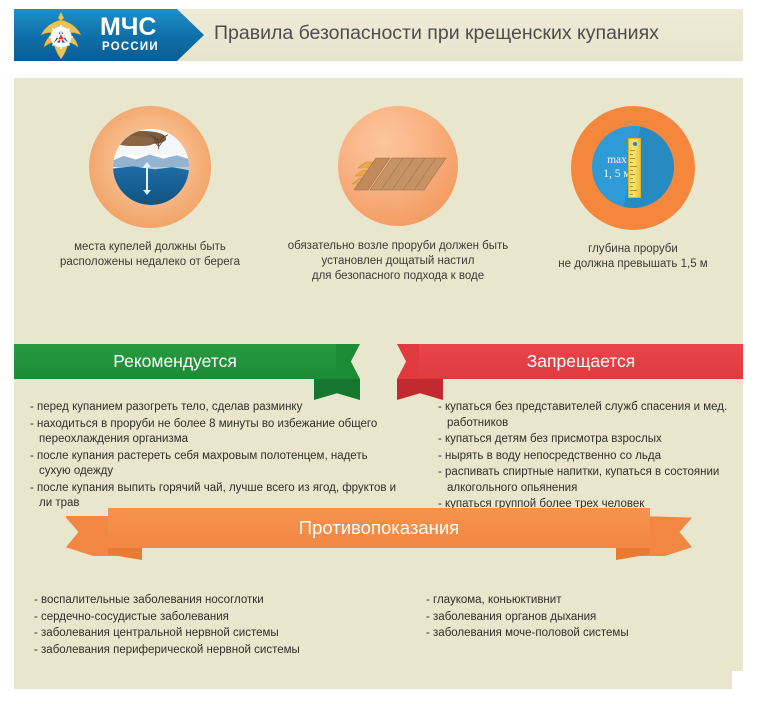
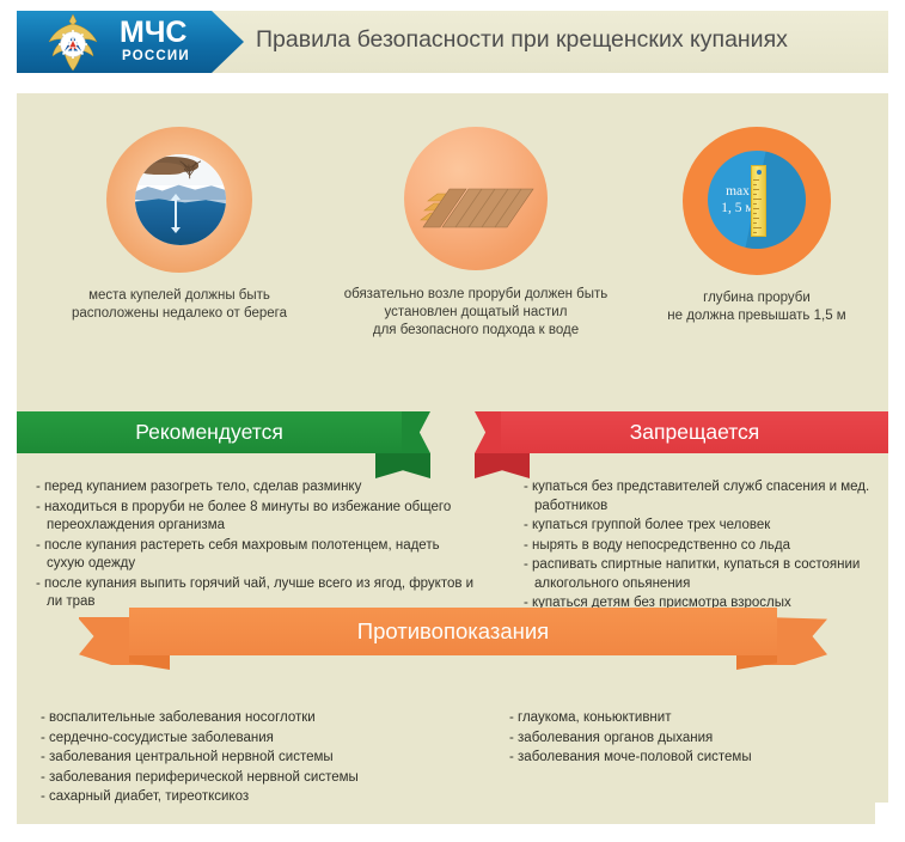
  МЧС
  РОССИИ
  Правила безопасности при крещенских купаниях
  места купелей должны быть
  расположены недалеко от берега
  обязательно возле проруби должен быть
  установлен дощатый настил
  для безопасного подхода к воде
  max
  1, 5
  глубина проруби
  не должна превышать 1,5 м
  Рекомендуется
  Запрещается
  - перед купанием разогреть тело, сделав разминку
  - находиться в проруби не более 8 минуты во избежание общего переохлаждения организма
  - после купания растереть себя махровым полотенцем, надеть сухую одежду
  - после купания выпить горячий чай, лучше всего из ягод, фруктов и ли трав
  - купаться без представителей служб спасения и мед. работников
- - купаться детям без присмотра взрослых
+ - купаться группой более трех человек
  - нырять в воду непосредственно со льда
  - распивать спиртные напитки, купаться в состоянии алкогольного опьянения
- - купаться группой более трех человек
+ - купаться детям без присмотра взрослых
  Противопоказания
  - воспалительные заболевания носоглотки
  - сердечно-сосудистые заболевания
  - заболевания центральной нервной системы
  - заболевания периферической нервной системы
+ - сахарный диабет, тиреотксикоз
  - глаукома, коньюктивнит
  - заболевания органов дыхания
  - заболевания моче-половой системы
